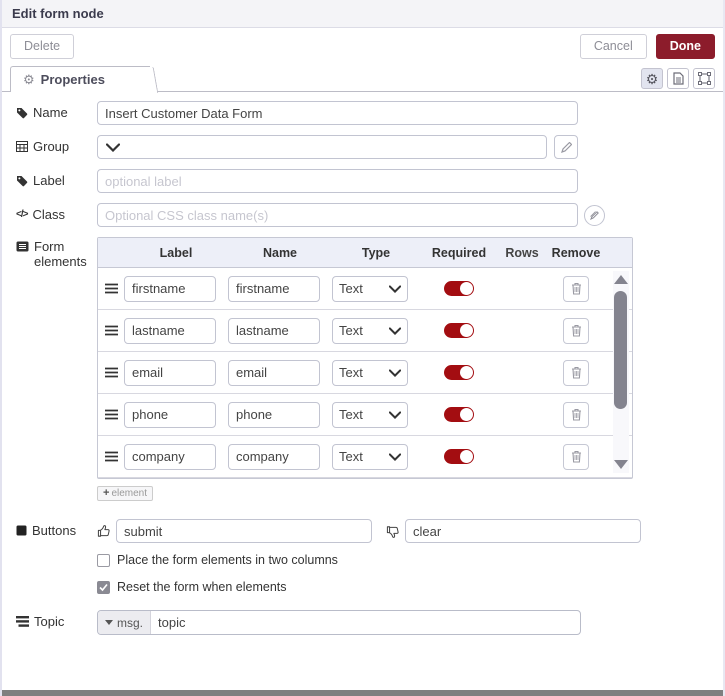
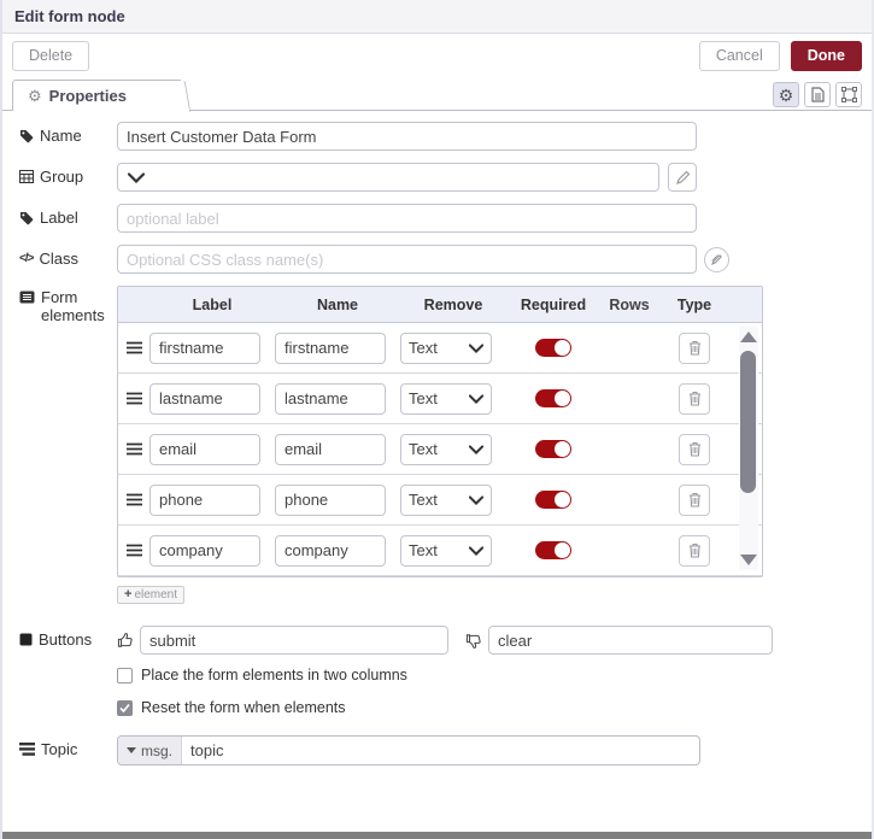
  Edit form node
  Delete
  Cancel
  Done
  ⚙
  Properties
  ⚙
  Name
  Insert Customer Data Form
  Group
  Label
  optional label
  </>
  Class
  Optional CSS class name(s)
  Form elements
  Label
  Name
- Type
+ Remove
  Required
  Rows
- Remove
+ Type
  firstname
  firstname
  Text
  lastname
  lastname
  Text
  email
  email
  Text
  phone
  phone
  Text
  company
  company
  Text
  +
  element
  Buttons
  submit
  clear
  Place the form elements in two columns
  Reset the form when elements
  Topic
  msg.
  topic
